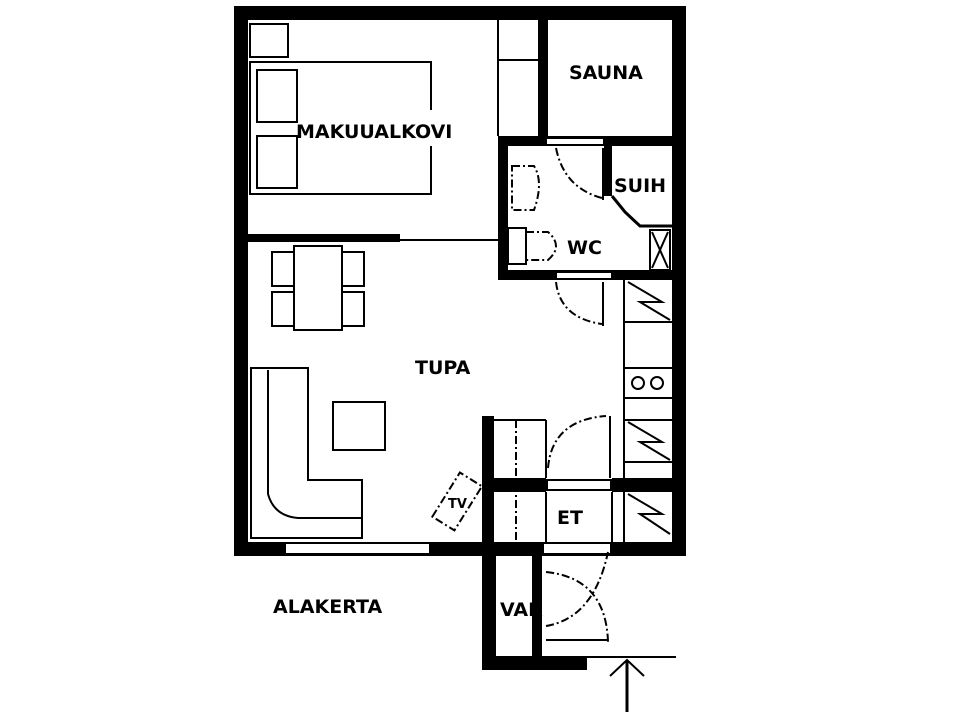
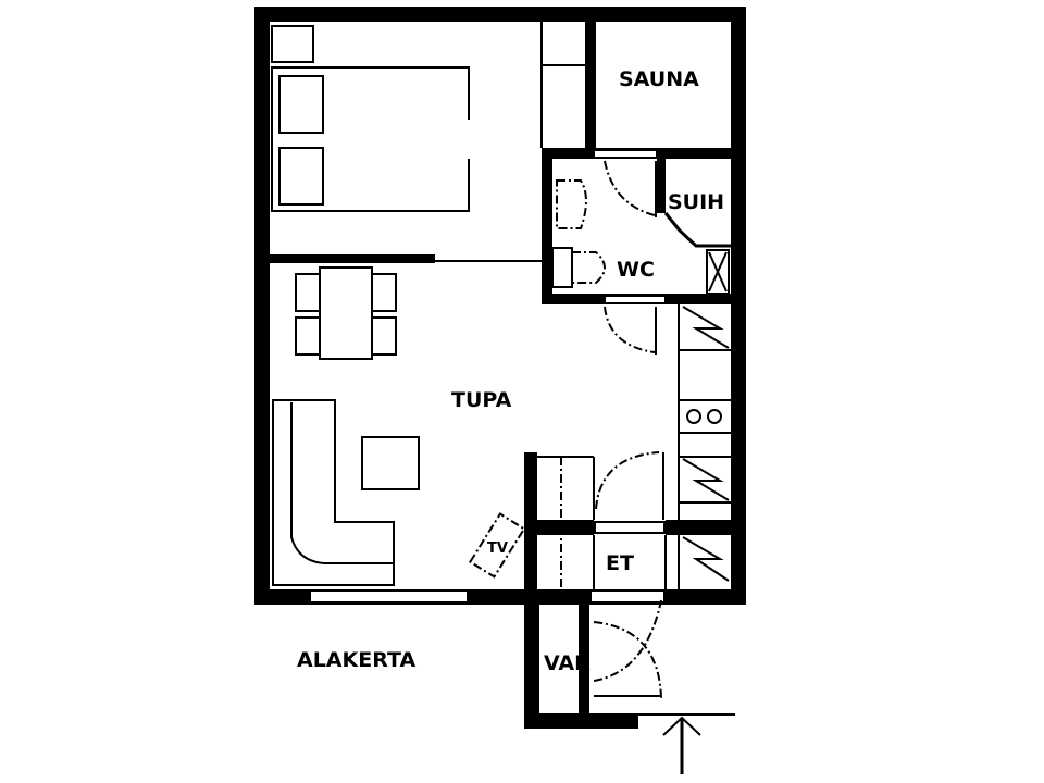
  TV
- MAKUUALKOVI
  SAUNA
  SUIH
  WC
  TUPA
  ET
  VAR
  ALAKERTA
